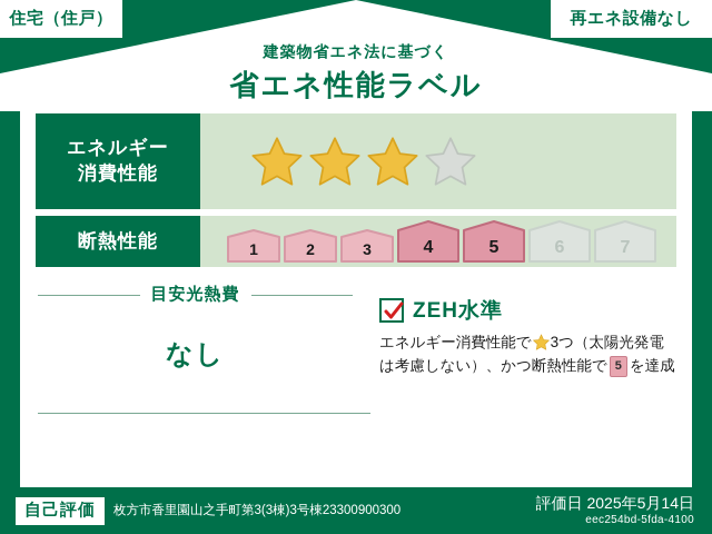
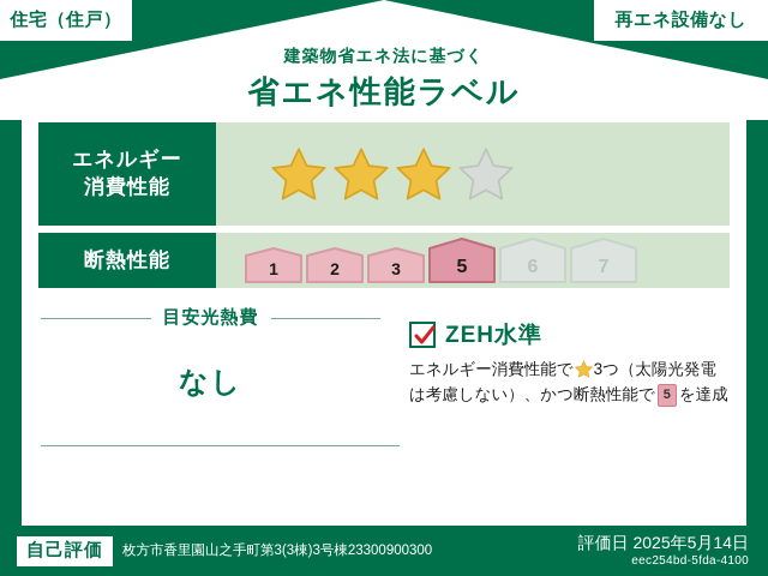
  住宅（住戸）
  再エネ設備なし
  建築物省エネ法に基づく
  省エネ性能ラベル
  エネルギー
  消費性能
  断熱性能
  1
  2
  3
- 4
  5
  6
  7
  目安光熱費
  なし
  ZEH水準
  エネルギー消費性能で 3つ（太陽光発電
  は考慮しない）、かつ断熱性能で 5 を達成
  自己評価
  枚方市香里園山之手町第3(3棟)3号棟23300900300
  評価日 2025年5月14日
  eec254bd-5fda-4100
